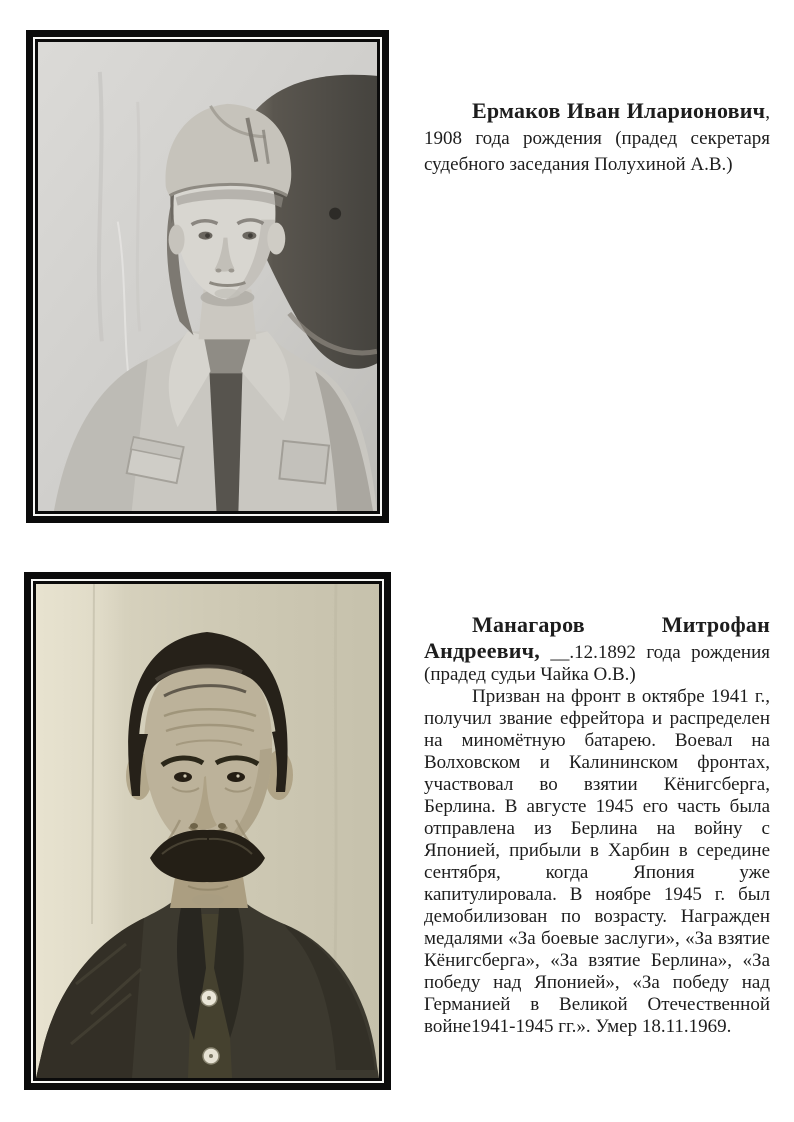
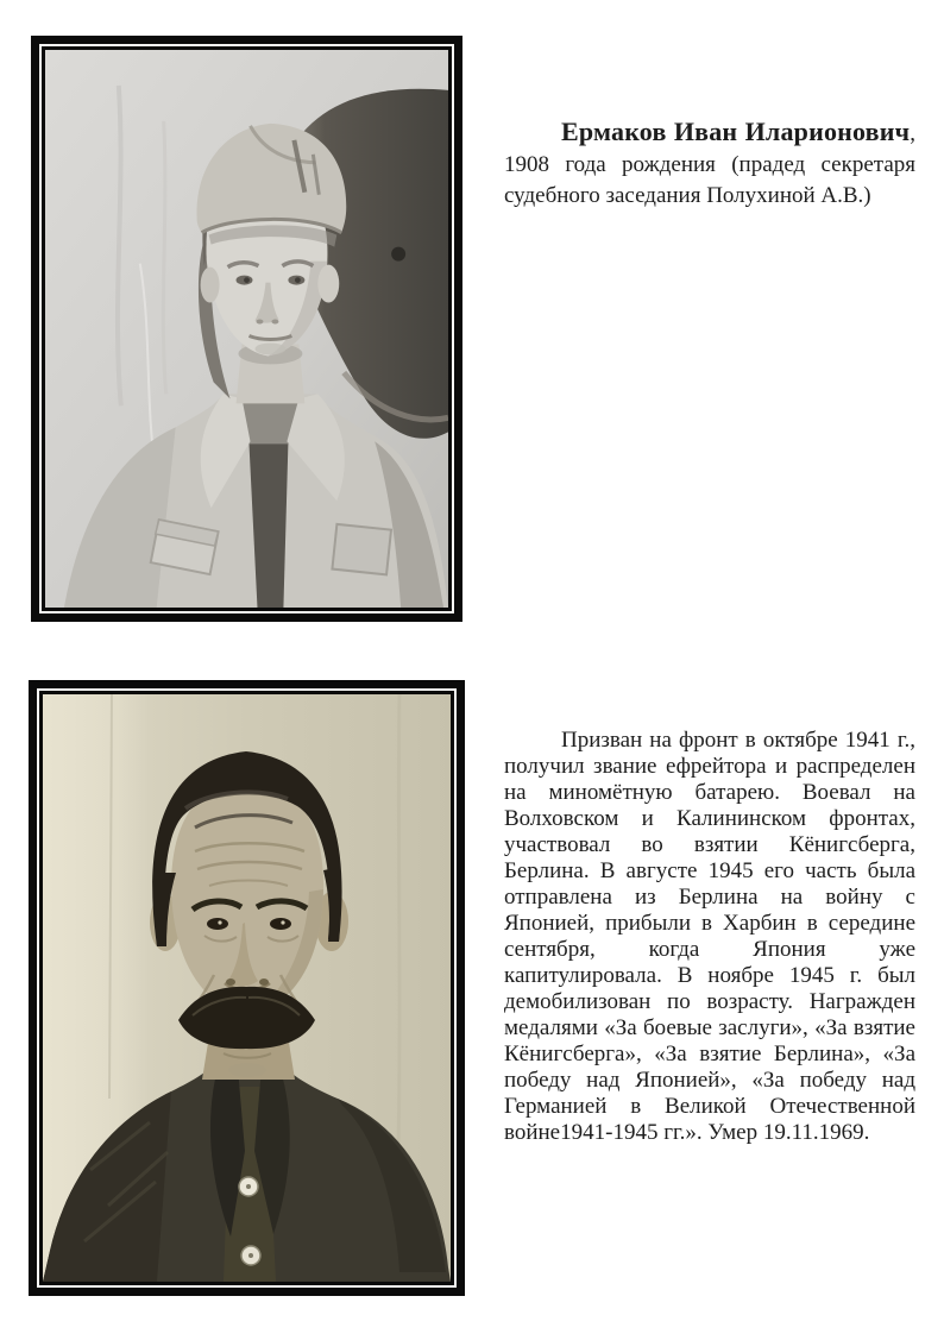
  Ермаков Иван Иларионович, 1908 года рождения (прадед секретаря судебного заседания Полухиной А.В.)
- Манагаров Митрофан Андреевич, __.12.1892 года рождения (прадед судьи Чайка О.В.)
- Призван на фронт в октябре 1941 г., получил звание ефрейтора и распределен на миномётную батарею. Воевал на Волховском и Калининском фронтах, участвовал во взятии Кёнигсберга, Берлина. В августе 1945 его часть была отправлена из Берлина на войну с Японией, прибыли в Харбин в середине сентября, когда Япония уже капитулировала. В ноябре 1945 г. был демобилизован по возрасту. Награжден медалями «За боевые заслуги», «За взятие Кёнигсберга», «За взятие Берлина», «За победу над Японией», «За победу над Германией в Великой Отечественной войне1941-1945 гг.». Умер 18.11.1969.
+ Призван на фронт в октябре 1941 г., получил звание ефрейтора и распределен на миномётную батарею. Воевал на Волховском и Калининском фронтах, участвовал во взятии Кёнигсберга, Берлина. В августе 1945 его часть была отправлена из Берлина на войну с Японией, прибыли в Харбин в середине сентября, когда Япония уже капитулировала. В ноябре 1945 г. был демобилизован по возрасту. Награжден медалями «За боевые заслуги», «За взятие Кёнигсберга», «За взятие Берлина», «За победу над Японией», «За победу над Германией в Великой Отечественной войне1941-1945 гг.». Умер 19.11.1969.
